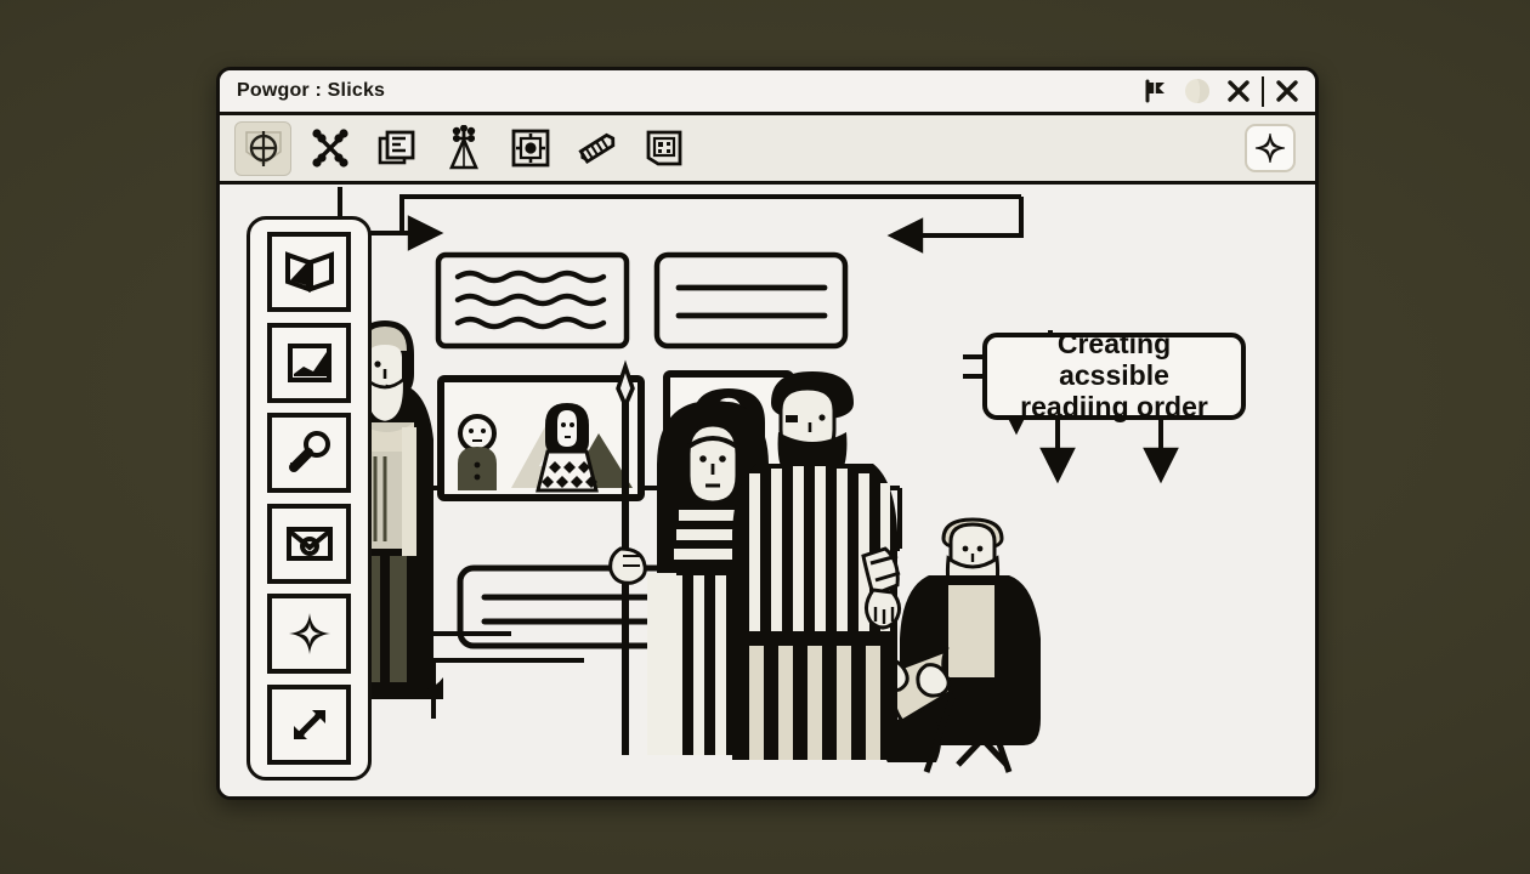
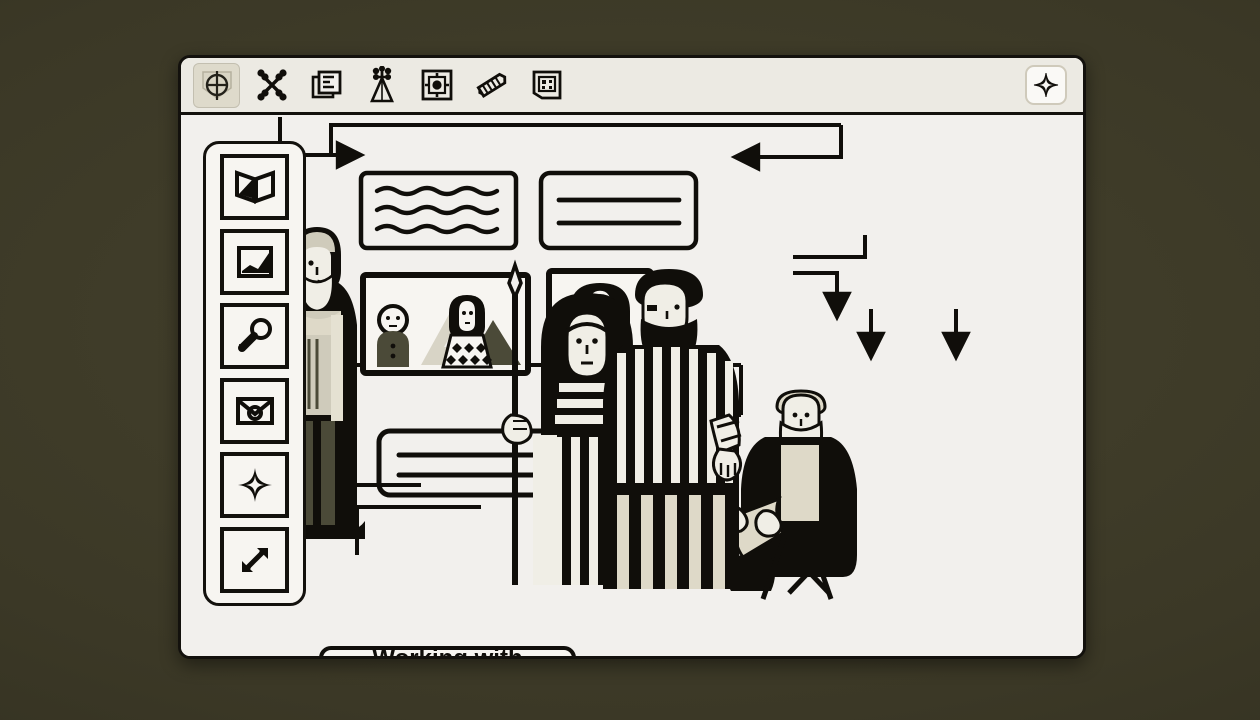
- Powgor : Slicks
- Creating acssible readiing order
